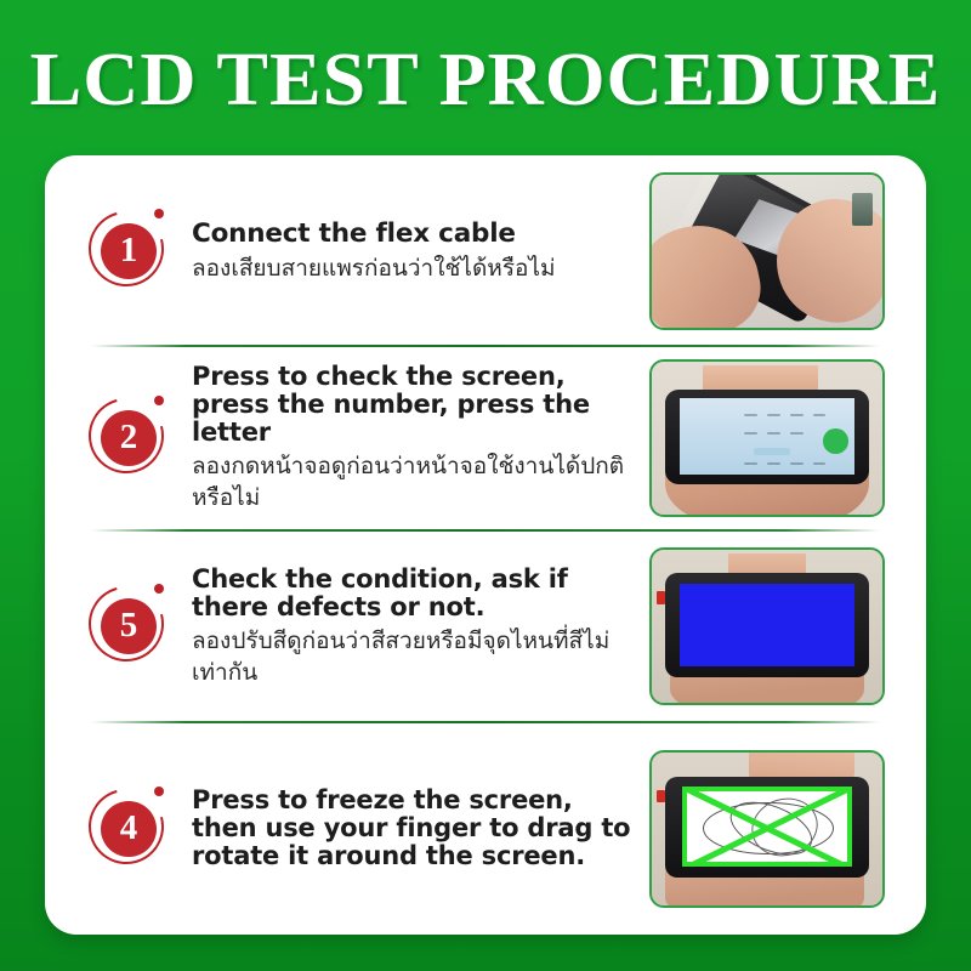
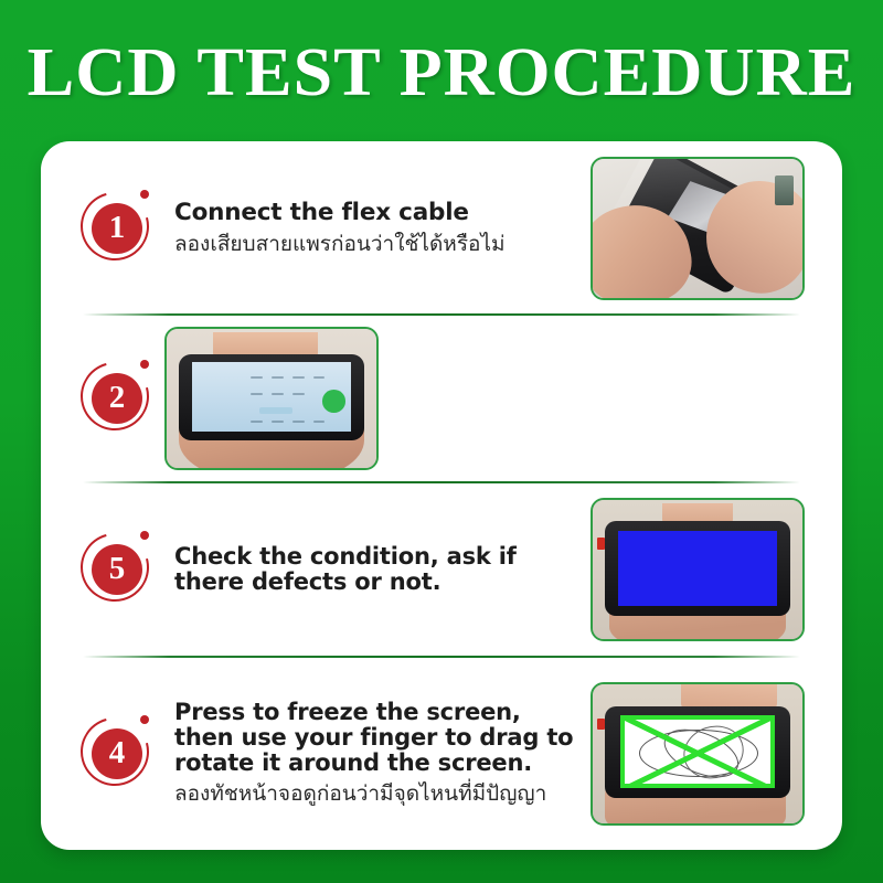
  LCD TEST PROCEDURE
  1
  Connect the flex cable
  ลองเสียบสายแพรก่อนว่าใช้ได้หรือไม่
  2
- Press to check the screen, press the number, press the letter
- ลองกดหน้าจอดูก่อนว่าหน้าจอใช้งานได้ปกติหรือไม่
  5
  Check the condition, ask if there defects or not.
- ลองปรับสีดูก่อนว่าสีสวยหรือมีจุดไหนที่สีไม่เท่ากัน
  4
  Press to freeze the screen, then use your finger to drag to rotate it around the screen.
+ ลองทัชหน้าจอดูก่อนว่ามีจุดไหนที่มีปัญญา
